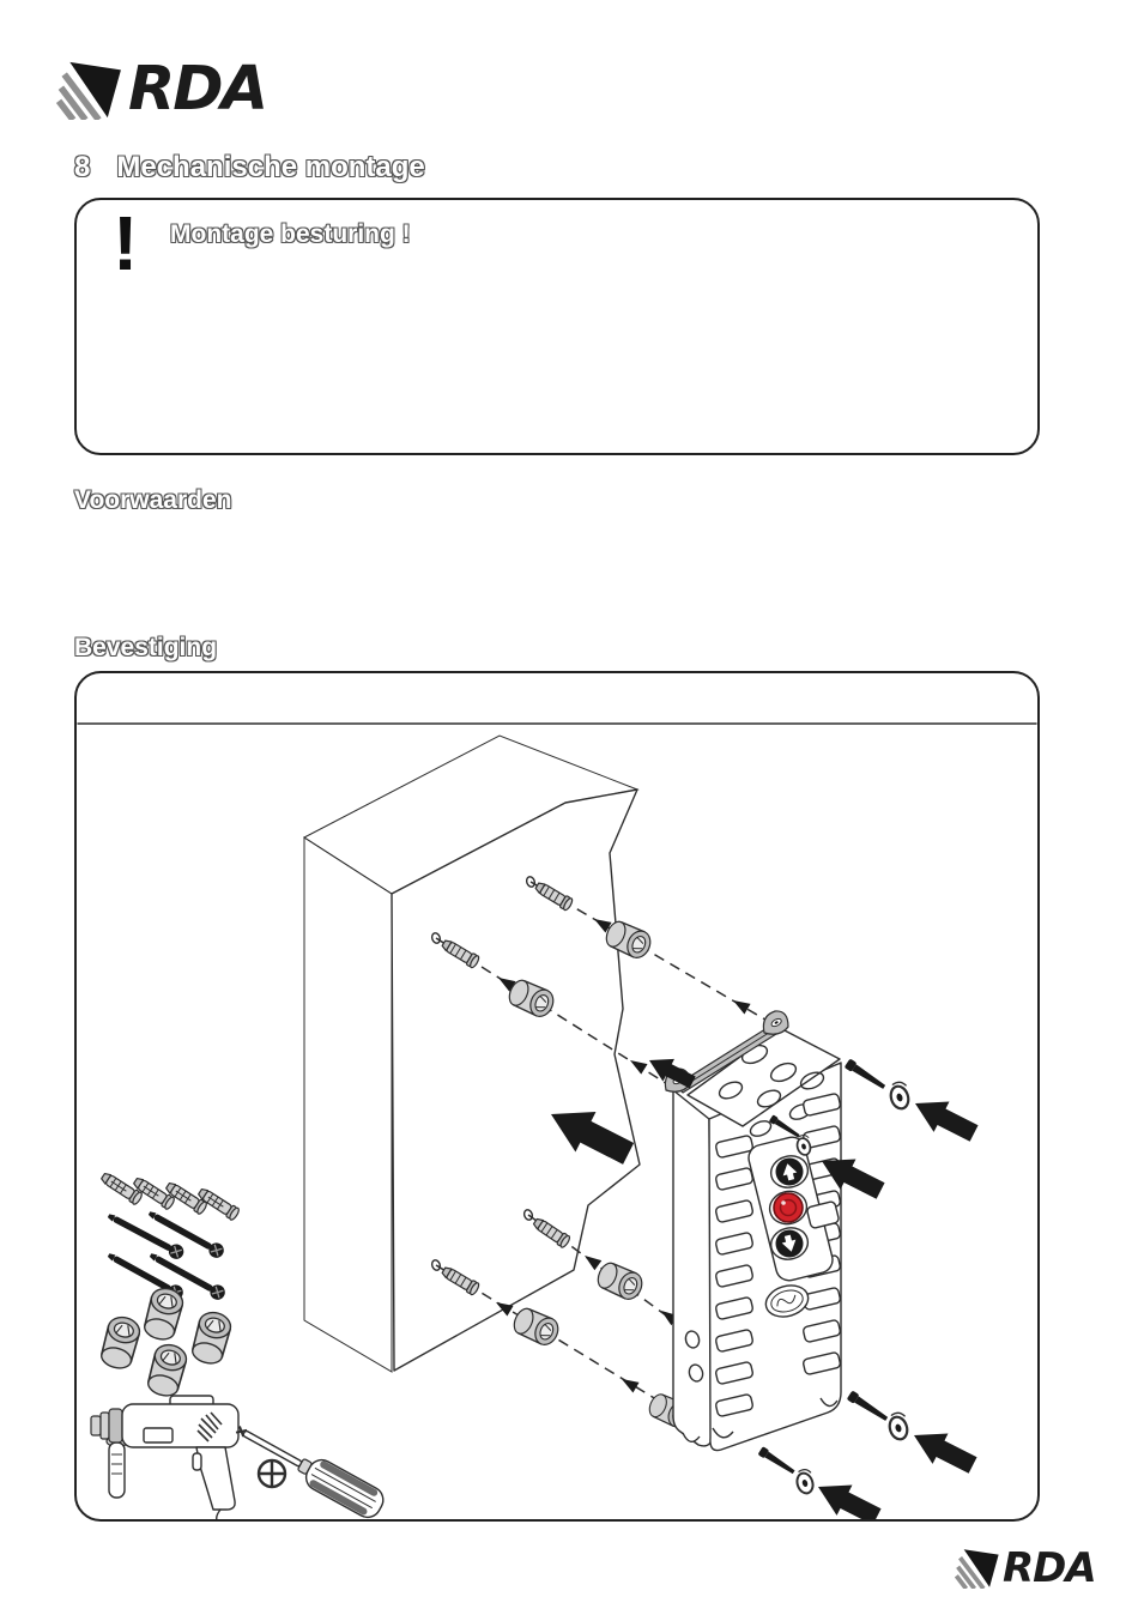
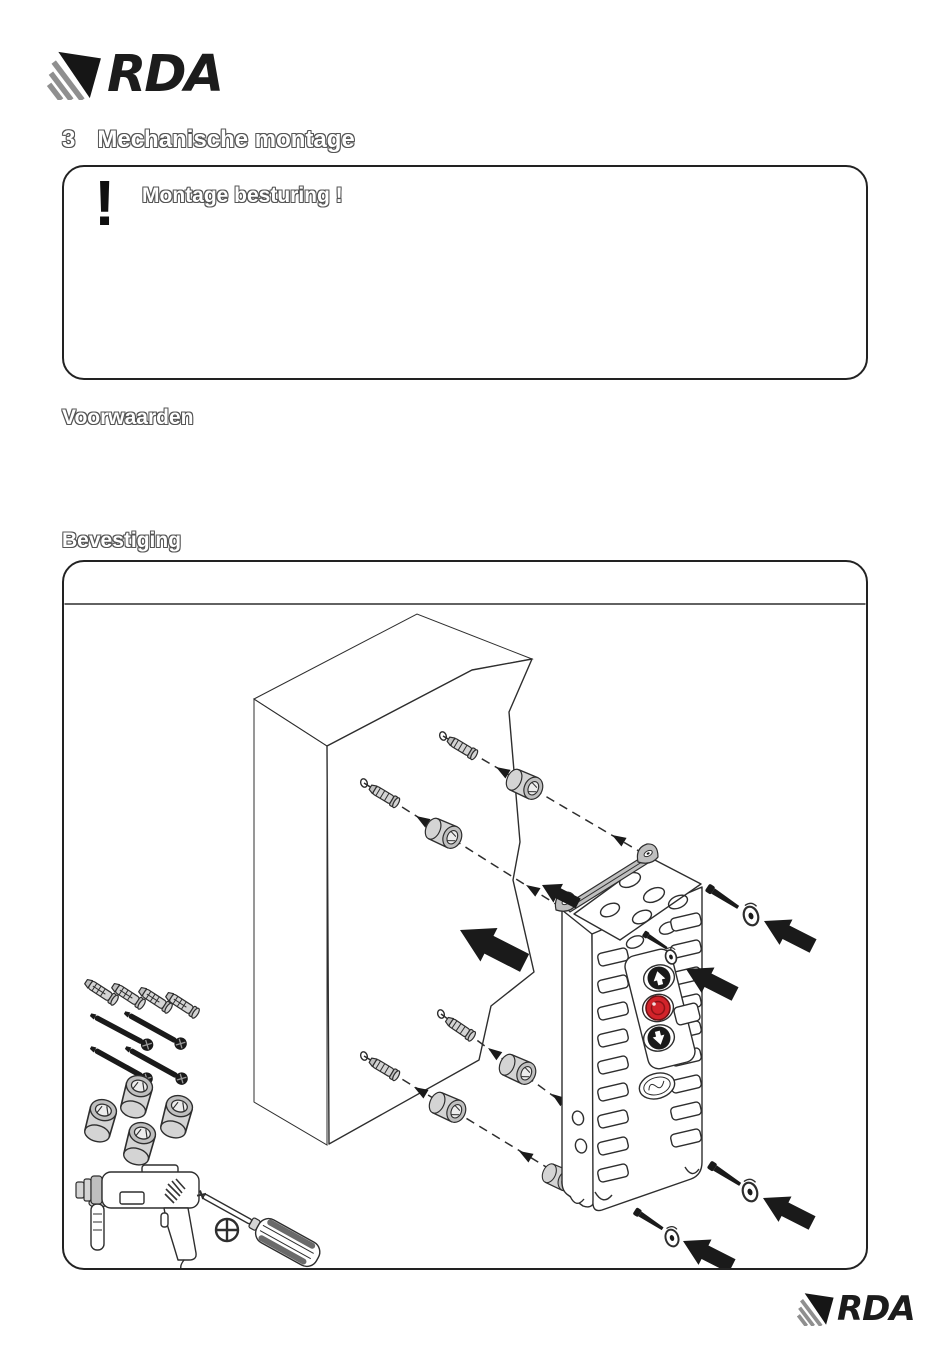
  RDA
- 8
+ 3
  Mechanische montage
  !
  Montage besturing !
  Voorwaarden
  Bevestiging
  RDA
